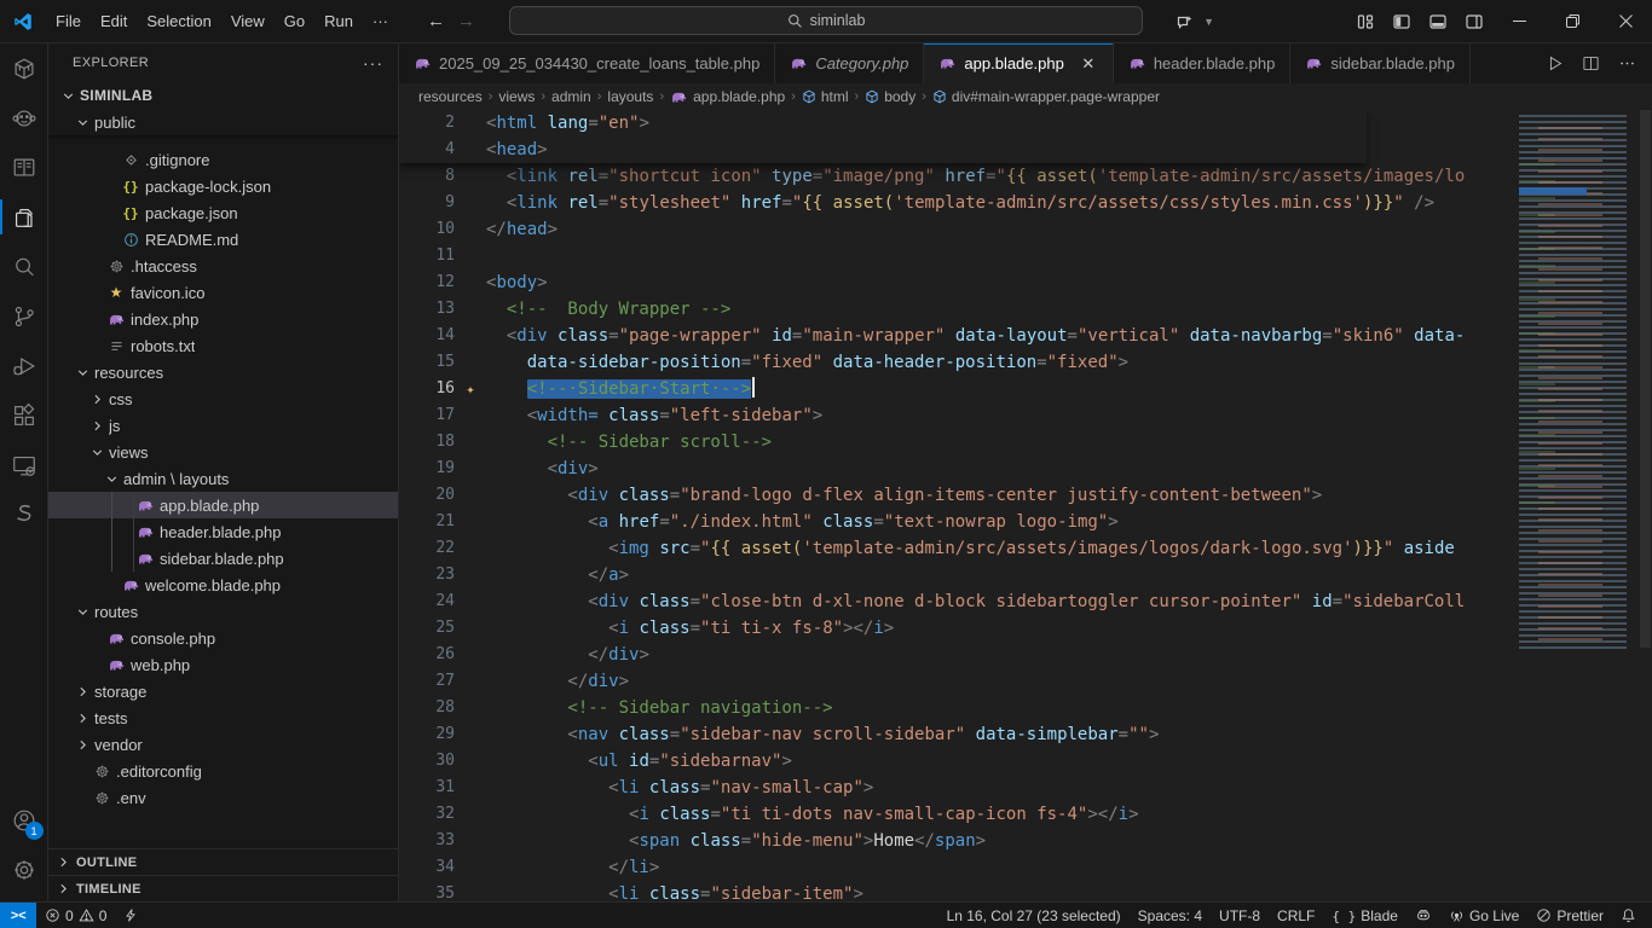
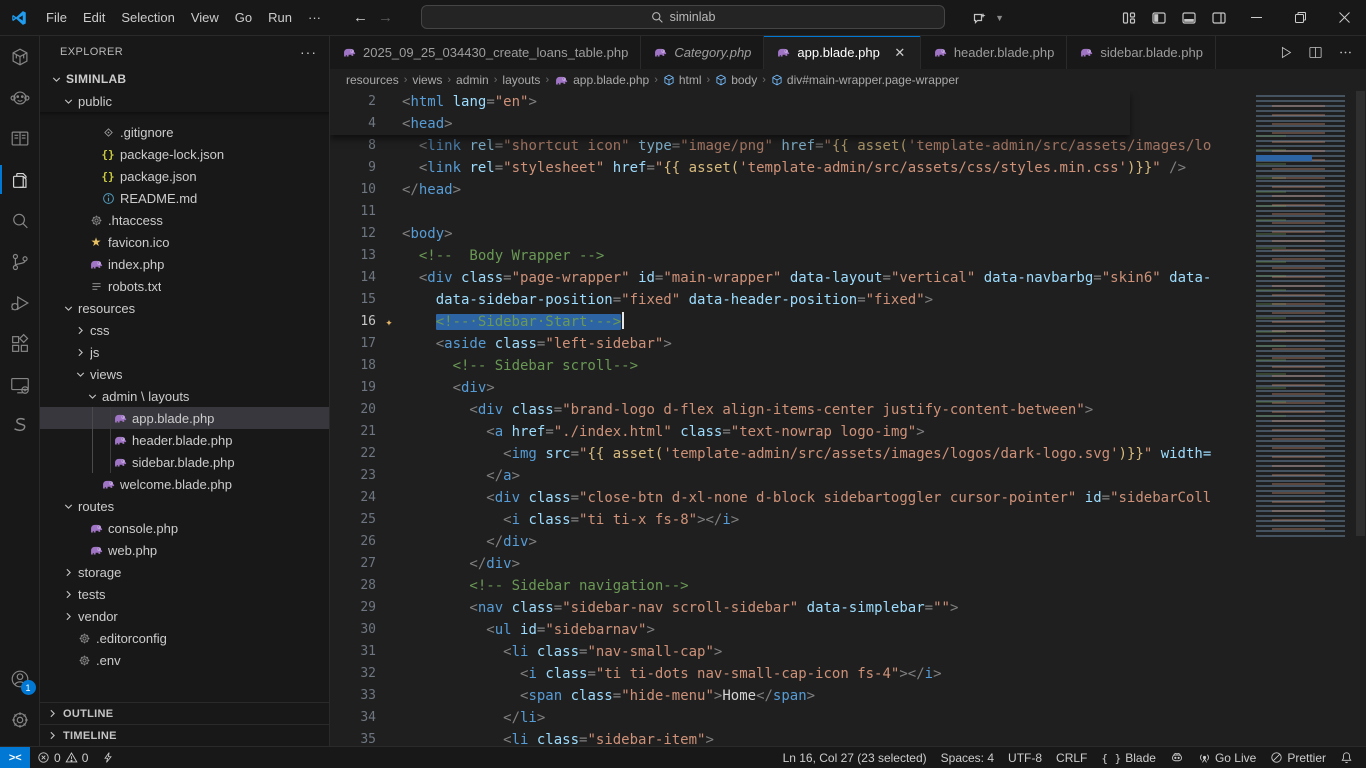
  File Edit Selection View Go Run ···
  ←
  →
  siminlab
  ▼
  1
  EXPLORER
  ···
  SIMINLAB
  public
  .gitignore
  {}
  package-lock.json
  {}
  package.json
  README.md
  .htaccess
  ★
  favicon.ico
  index.php
  robots.txt
  resources
  css
  js
  views
  admin \ layouts
  app.blade.php
  header.blade.php
  sidebar.blade.php
  welcome.blade.php
  routes
  console.php
  web.php
  storage
  tests
  vendor
  .editorconfig
  .env
  OUTLINE
  TIMELINE
  2025_09_25_034430_create_loans_table.php
  Category.php
  app.blade.php
  ✕
  header.blade.php
  sidebar.blade.php
  resources
  ›
  views
  ›
  admin
  ›
  layouts
  ›
  app.blade.php
  ›
  html
  ›
  body
  ›
  div#main-wrapper.page-wrapper
  8
  <link rel="shortcut icon" type="image/png" href="{{ asset('template-admin/src/assets/images/lo
  9
  <link rel="stylesheet" href="{{ asset('template-admin/src/assets/css/styles.min.css')}}" />
  10
  </head>
  11
  12
  <body>
  13
  <!-- Body Wrapper -->
  14
  <div class="page-wrapper" id="main-wrapper" data-layout="vertical" data-navbarbg="skin6" data-
  15
  data-sidebar-position="fixed" data-header-position="fixed">
  16
  ✦
  <!--·Sidebar·Start·-->
  17
- <width= class="left-sidebar">
+ <aside class="left-sidebar">
  18
  <!-- Sidebar scroll-->
  19
  <div>
  20
  <div class="brand-logo d-flex align-items-center justify-content-between">
  21
  <a href="./index.html" class="text-nowrap logo-img">
  22
- <img src="{{ asset('template-admin/src/assets/images/logos/dark-logo.svg')}}" aside
+ <img src="{{ asset('template-admin/src/assets/images/logos/dark-logo.svg')}}" width=
  23
  </a>
  24
  <div class="close-btn d-xl-none d-block sidebartoggler cursor-pointer" id="sidebarColl
  25
  <i class="ti ti-x fs-8"></i>
  26
  </div>
  27
  </div>
  28
  <!-- Sidebar navigation-->
  29
  <nav class="sidebar-nav scroll-sidebar" data-simplebar="">
  30
  <ul id="sidebarnav">
  31
  <li class="nav-small-cap">
  32
  <i class="ti ti-dots nav-small-cap-icon fs-4"></i>
  33
  <span class="hide-menu">Home</span>
  34
  </li>
  35
  <li class="sidebar-item">
  2
  <html lang="en">
  4
  <head>
  ><
  0
  0
  Ln 16, Col 27 (23 selected)
  Spaces: 4
  UTF-8
  CRLF
  { }
  Blade
  Go Live
  Prettier
